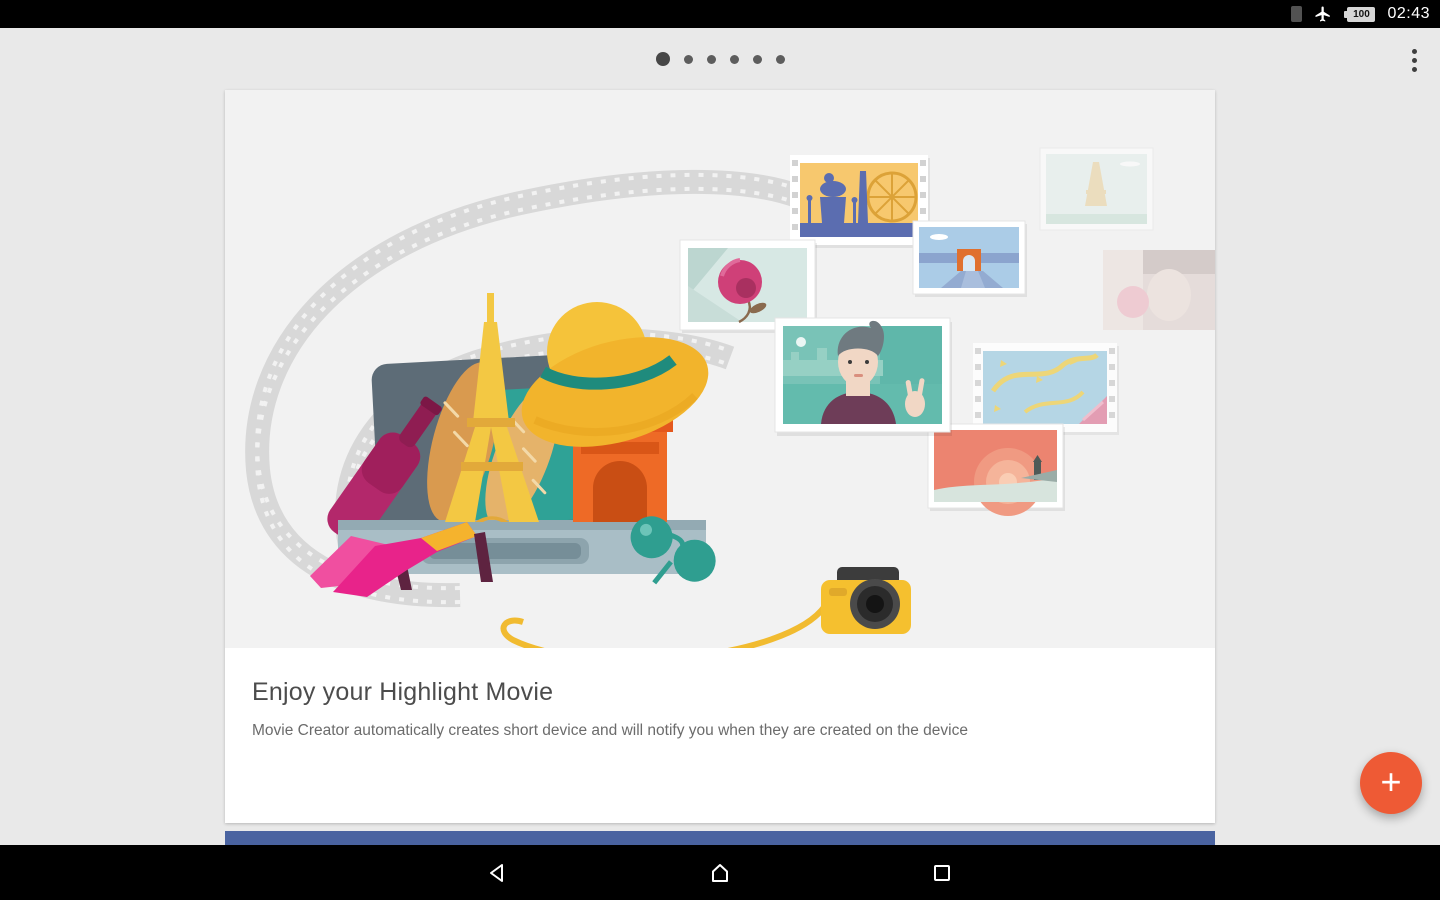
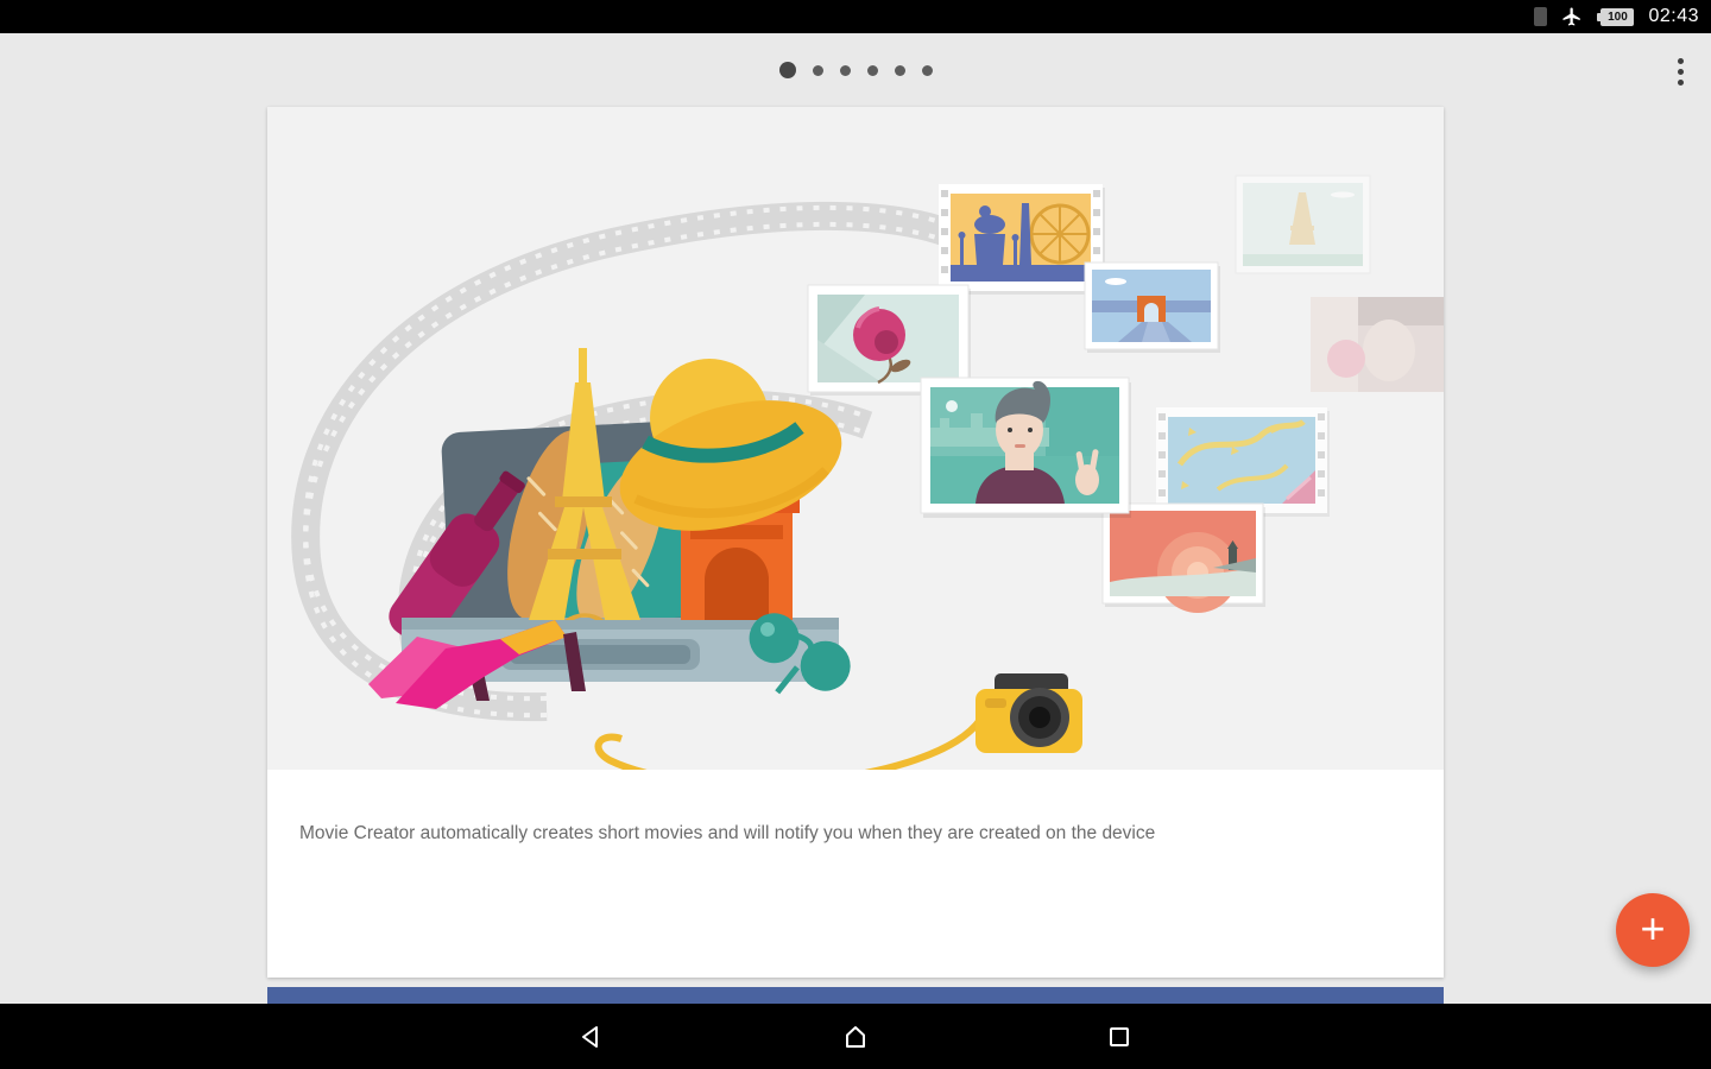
  100
  02:43
- Enjoy your Highlight Movie
- Movie Creator automatically creates short device and will notify you when they are created on the device
+ Movie Creator automatically creates short movies and will notify you when they are created on the device
  +
